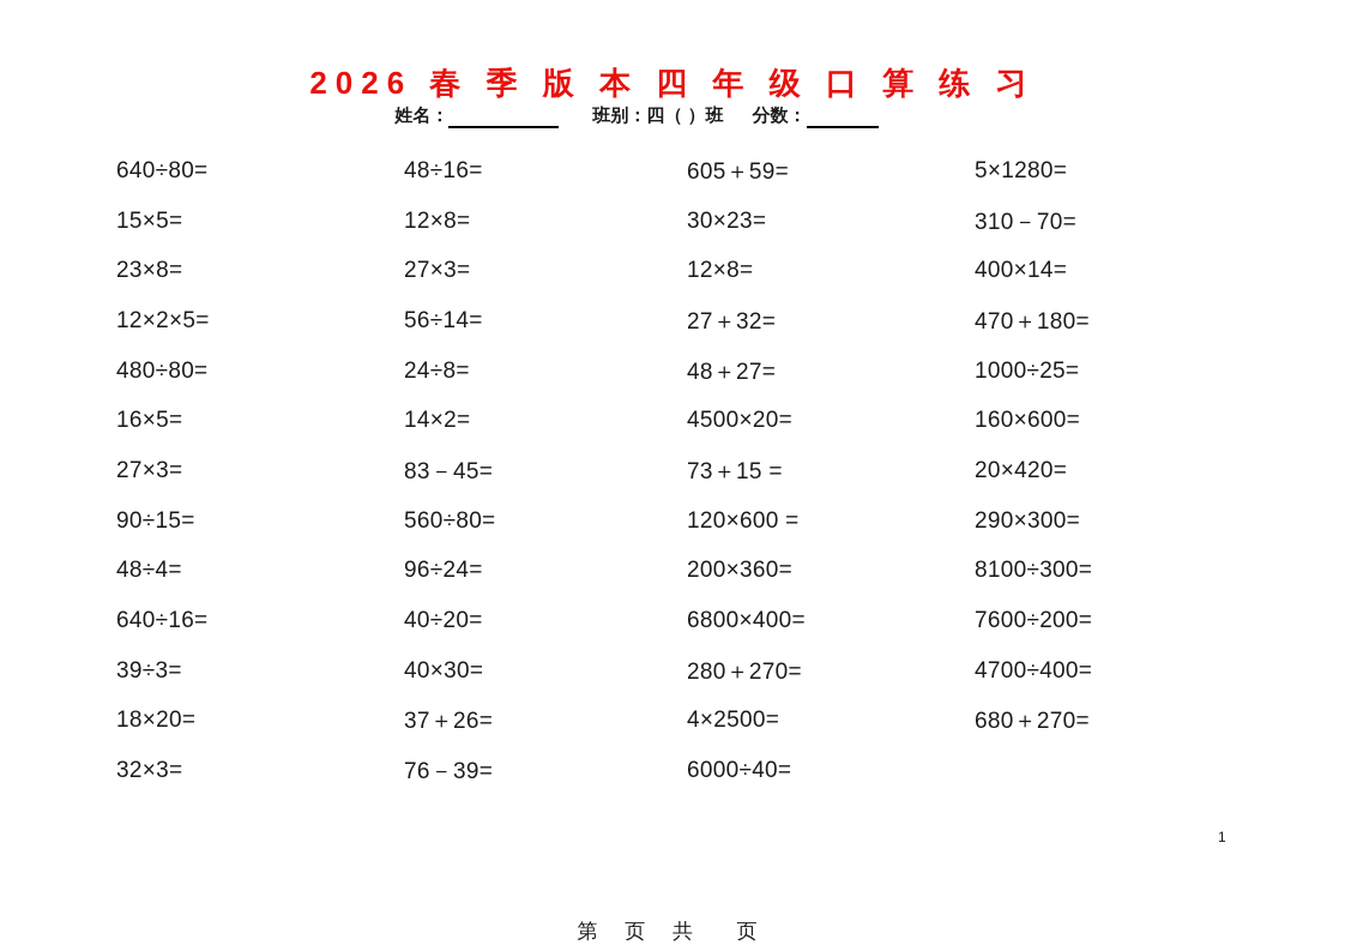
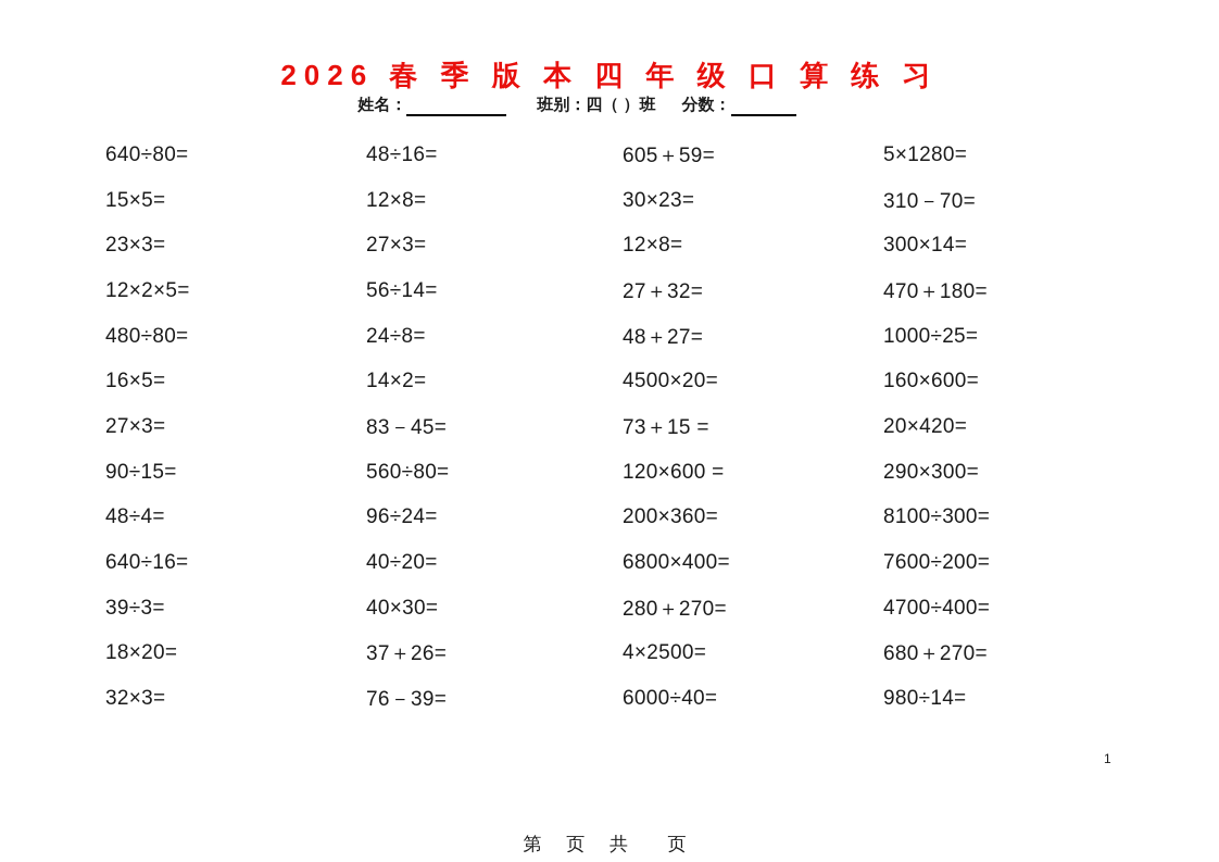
  2026 春 季 版 本 四 年 级 口 算 练 习
  姓名：
  班别：四（ ）班
  分数：
  640÷80=
  48÷16=
  605＋59=
  5×1280=
  15×5=
  12×8=
  30×23=
  310－70=
- 23×8=
+ 23×3=
  27×3=
  12×8=
- 400×14=
+ 300×14=
  12×2×5=
  56÷14=
  27＋32=
  470＋180=
  480÷80=
  24÷8=
  48＋27=
  1000÷25=
  16×5=
  14×2=
  4500×20=
  160×600=
  27×3=
  83－45=
  73＋15 =
  20×420=
  90÷15=
  560÷80=
  120×600 =
  290×300=
  48÷4=
  96÷24=
  200×360=
  8100÷300=
  640÷16=
  40÷20=
  6800×400=
  7600÷200=
  39÷3=
  40×30=
  280＋270=
  4700÷400=
  18×20=
  37＋26=
  4×2500=
  680＋270=
  32×3=
  76－39=
  6000÷40=
+ 980÷14=
  1
  第 页 共 页
